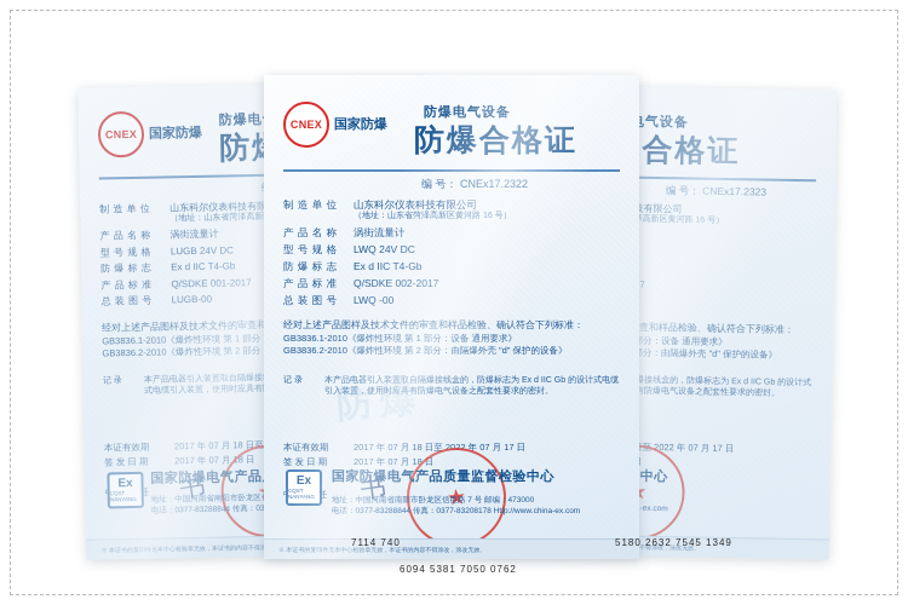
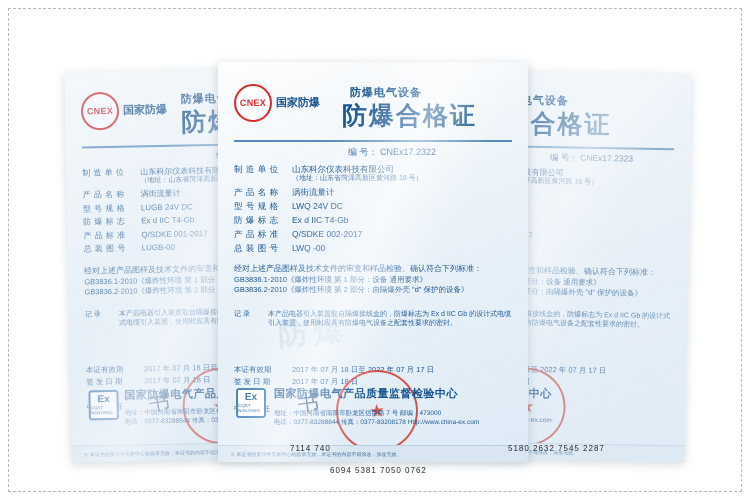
  7114 740
  6094 5381 7050 0762
- 5180 2632 7545 1349
+ 5180 2632 7545 2287
